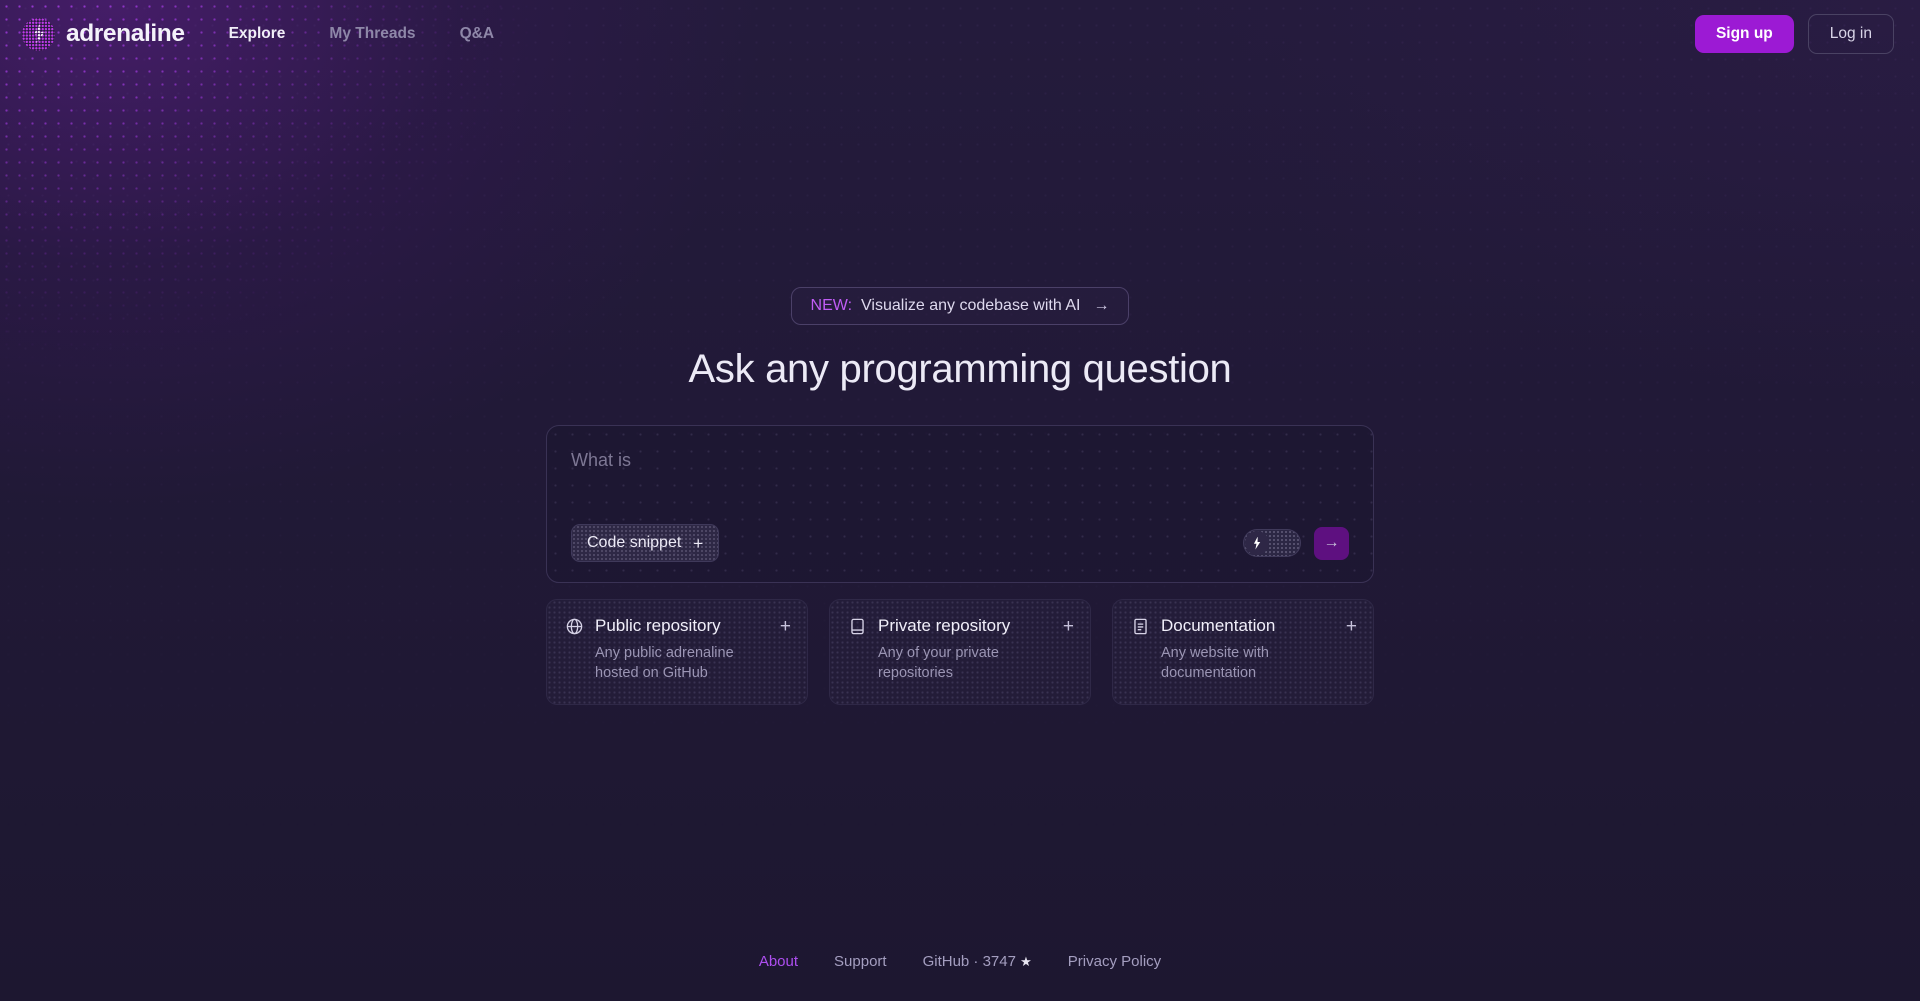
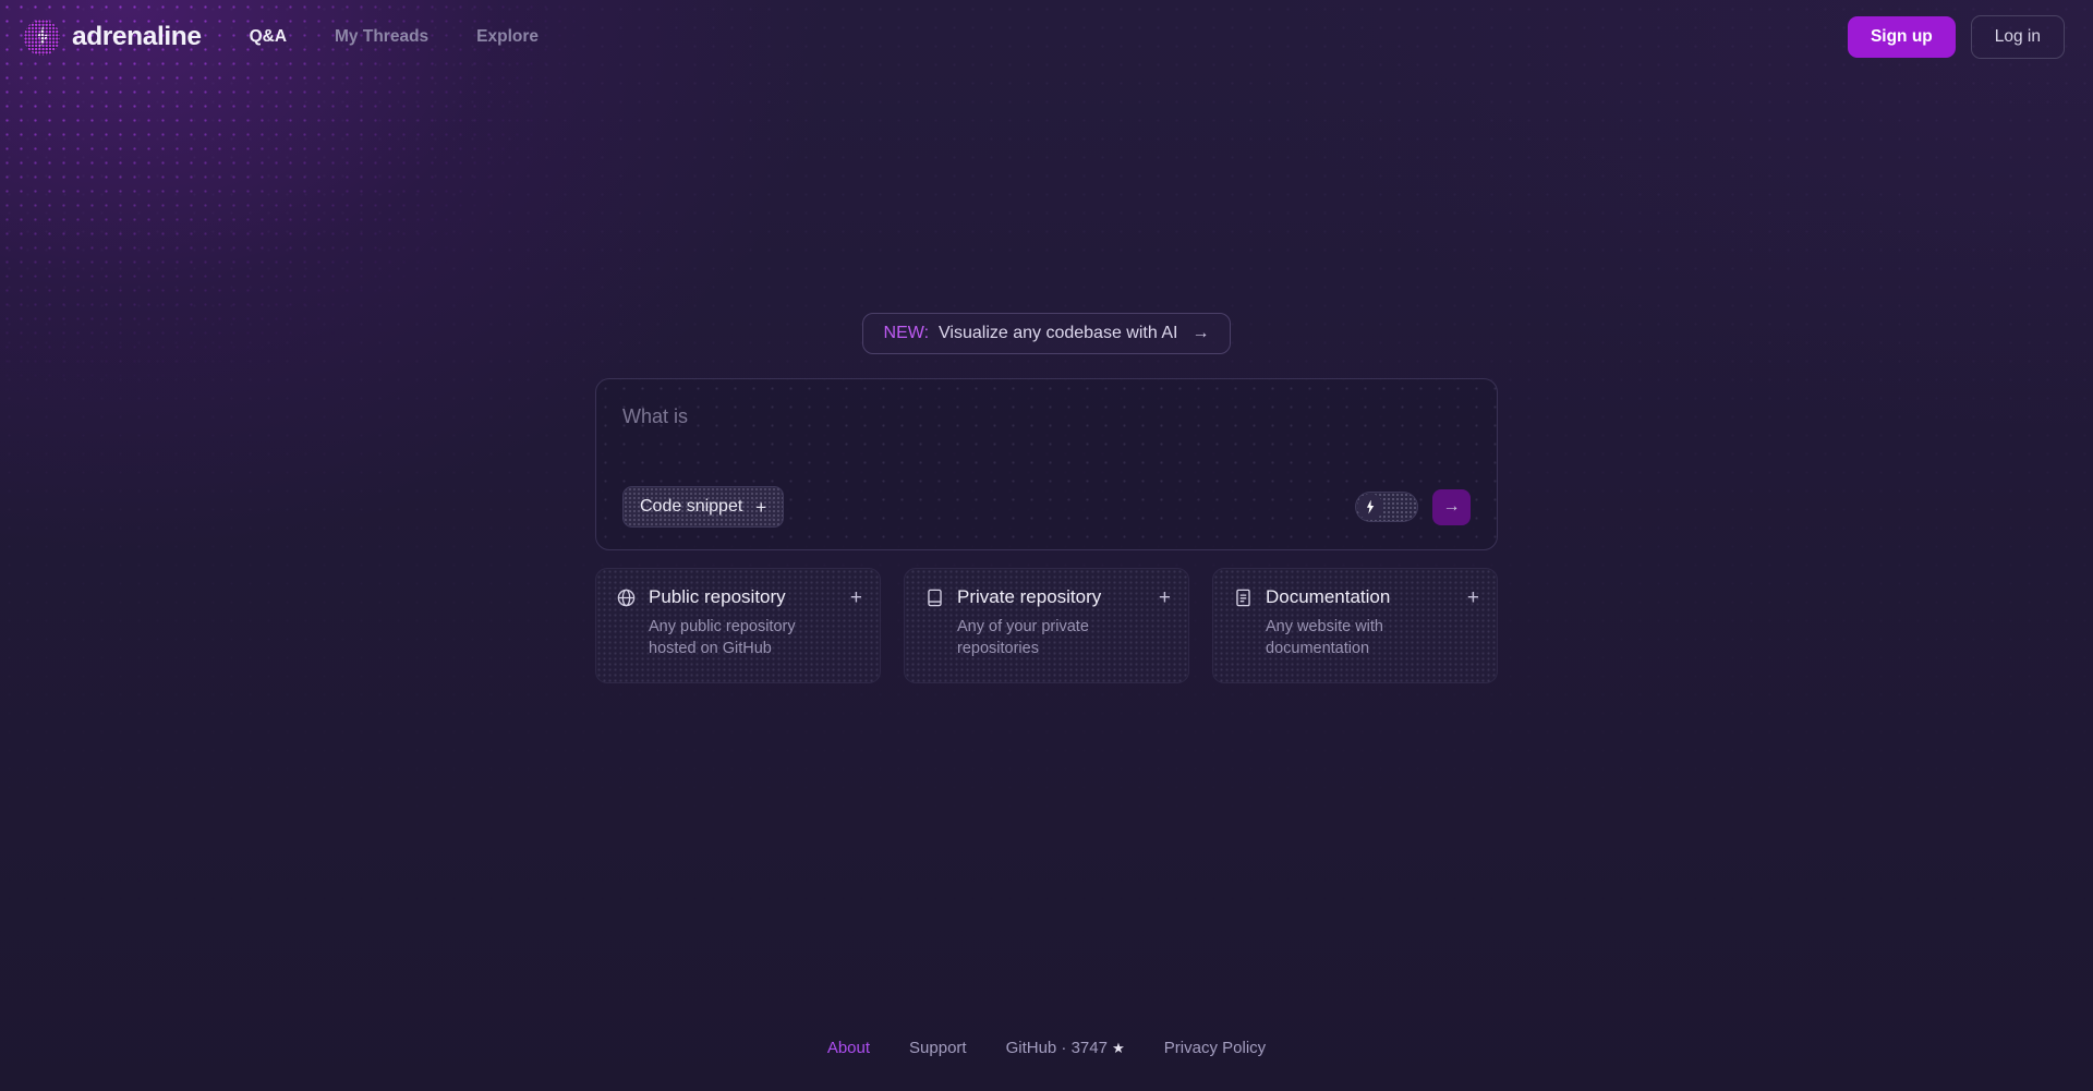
  adrenaline
- Explore
+ Q&A
  My Threads
- Q&A
+ Explore
  Sign up
  Log in
  NEW:
  Visualize any codebase with AI
  →
- Ask any programming question
  What is
  Code snippet
  +
  →
  Public repository
  +
- Any public adrenaline hosted on GitHub
+ Any public repository hosted on GitHub
  Private repository
  +
  Any of your private repositories
  Documentation
  +
  Any website with documentation
  About
  Support
  GitHub · 3747 ★
  Privacy Policy
